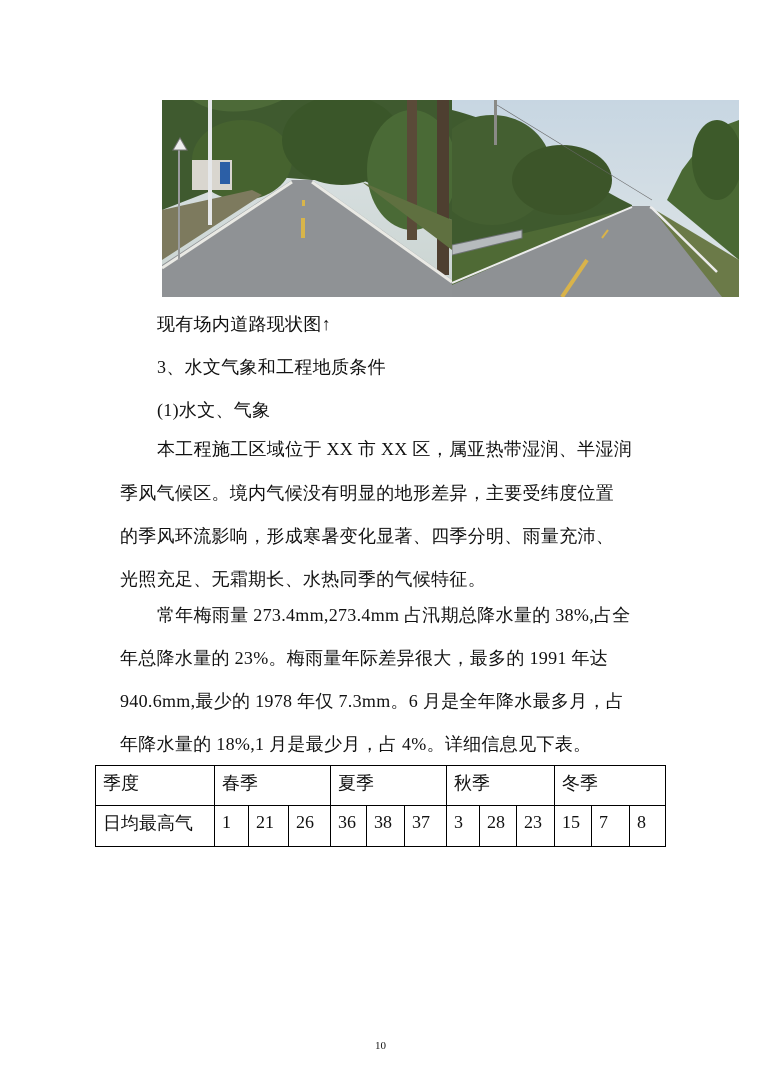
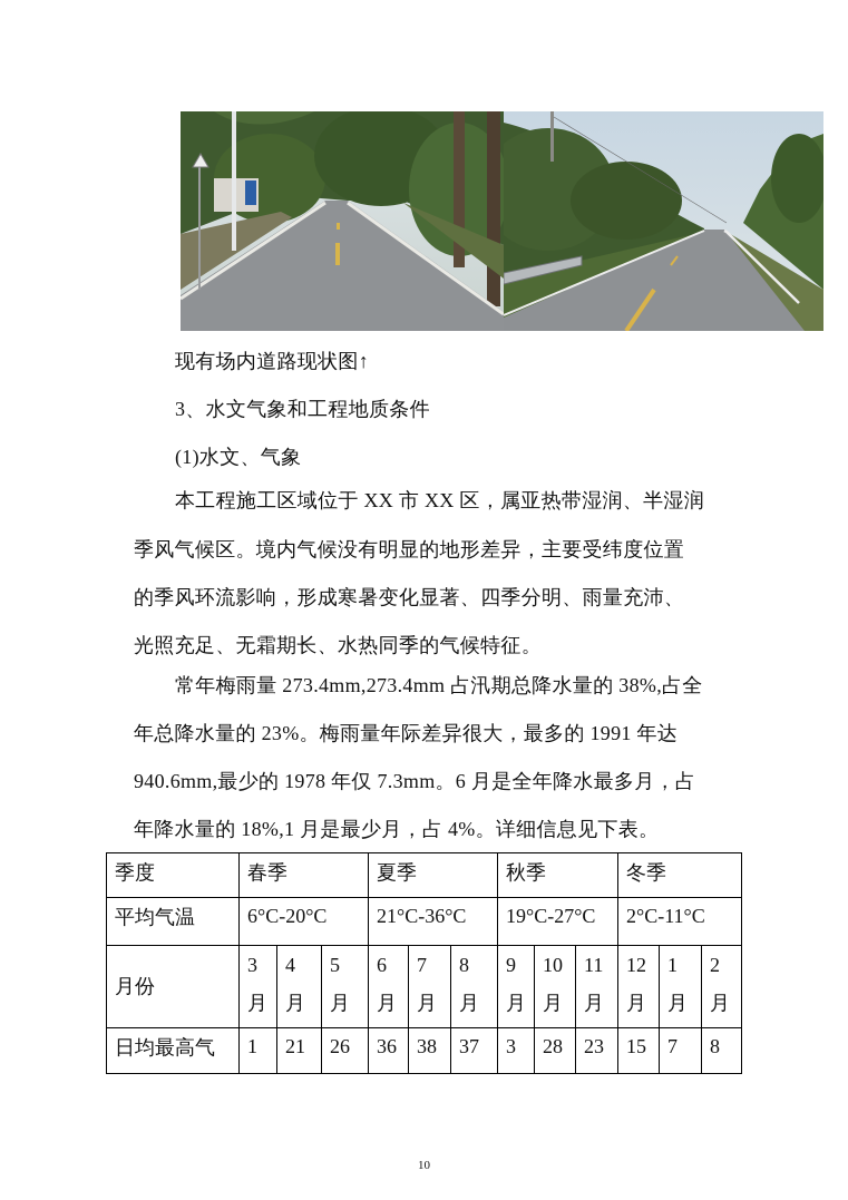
  现有场内道路现状图↑
  3、水文气象和工程地质条件
  (1)水文、气象
  本工程施工区域位于 XX 市 XX 区，属亚热带湿润、半湿润
  季风气候区。境内气候没有明显的地形差异，主要受纬度位置
  的季风环流影响，形成寒暑变化显著、四季分明、雨量充沛、
  光照充足、无霜期长、水热同季的气候特征。
  常年梅雨量 273.4mm,273.4mm 占汛期总降水量的 38%,占全
  年总降水量的 23%。梅雨量年际差异很大，最多的 1991 年达
  940.6mm,最少的 1978 年仅 7.3mm。6 月是全年降水最多月，占
  年降水量的 18%,1 月是最少月，占 4%。详细信息见下表。
  季度	春季	夏季	秋季	冬季
+ 平均气温	6°C-20°C	21°C-36°C	19°C-27°C	2°C-11°C
+ 月份	3月	4月	5月	6月	7月	8月	9月	10月	11月	12月	1月	2月
  日均最高气	1	21	26	36	38	37	3	28	23	15	7	8
  10
